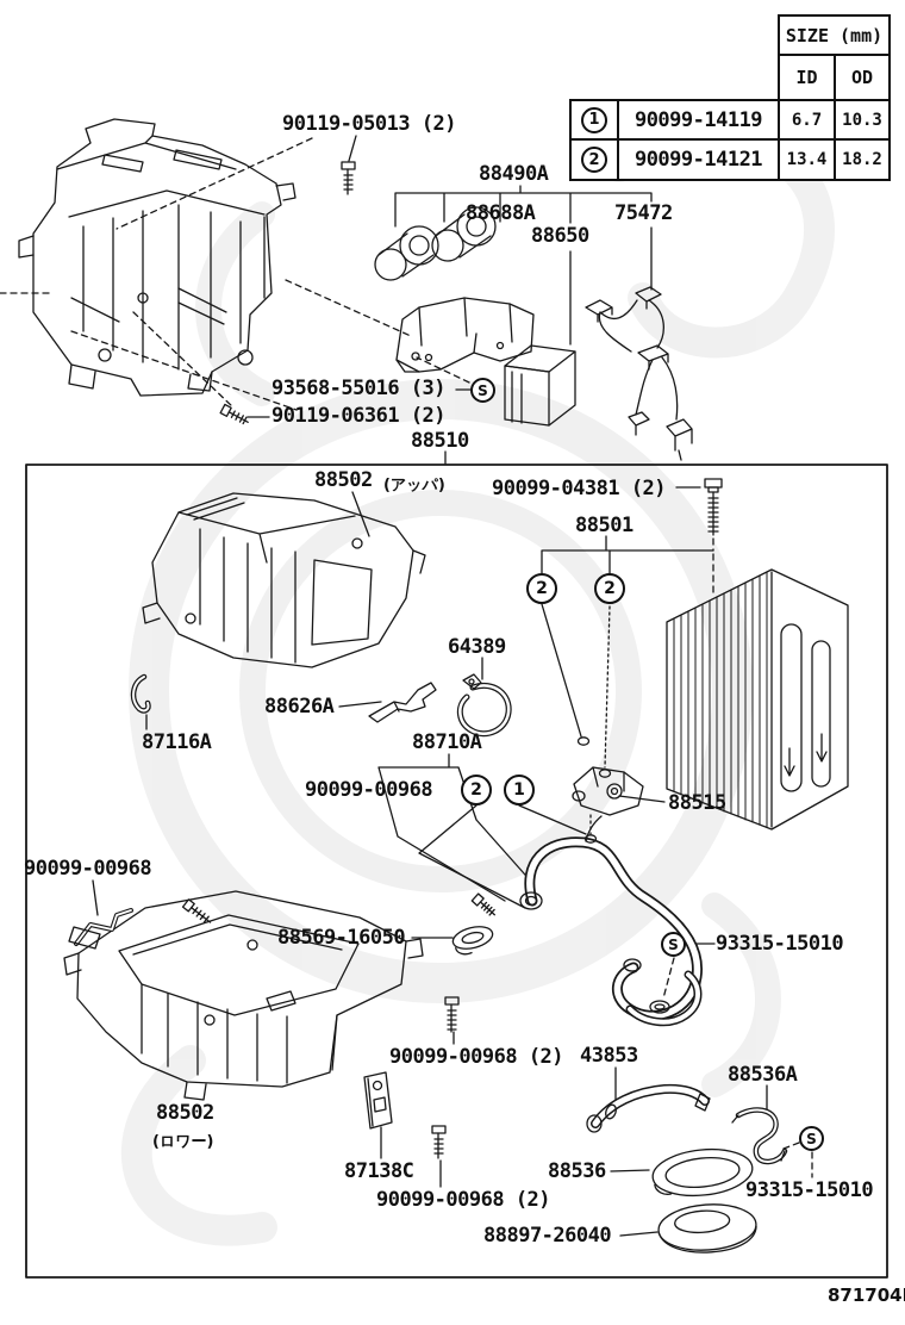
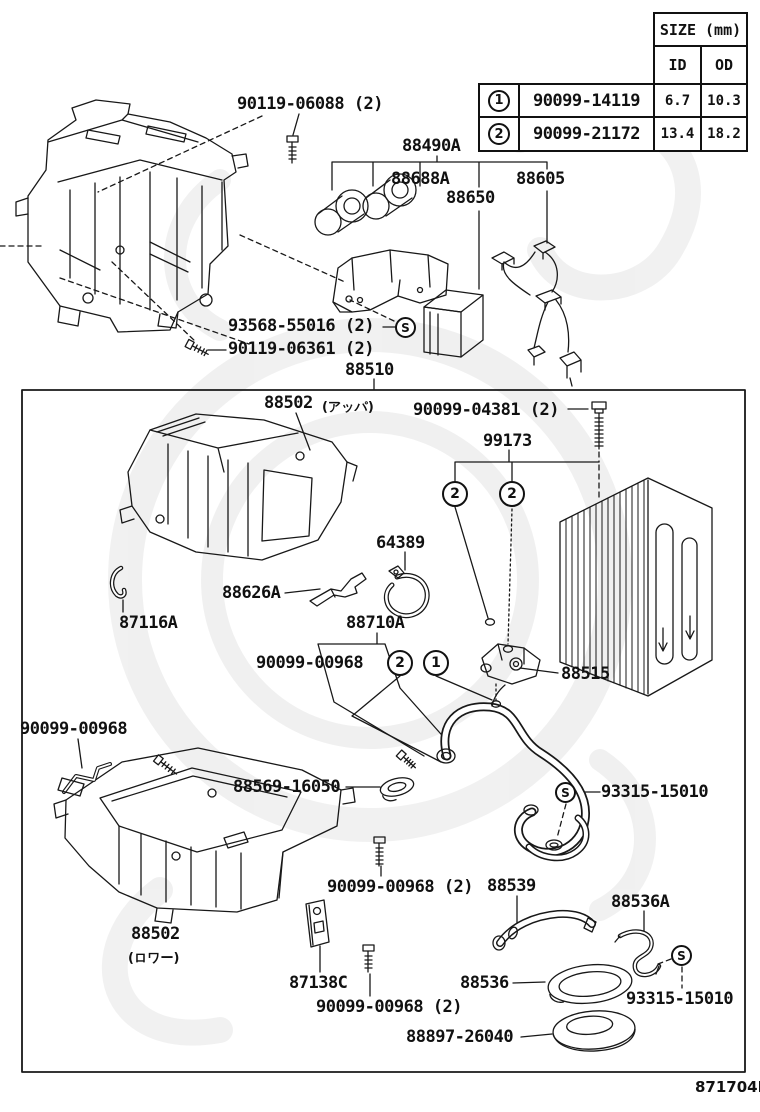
  SIZE (mm)
  ID
  OD
  1
  90099-14119
  6.7
  10.3
  2
- 90099-14121
+ 90099-21172
  13.4
  18.2
- 90119-05013 (2)
+ 90119-06088 (2)
  88490A
  88688A
  88650
- 75472
+ 88605
- 93568-55016 (3)
+ 93568-55016 (2)
  90119-06361 (2)
  88510
  88502
  (アッパ)
  90099-04381 (2)
- 88501
+ 99173
  64389
  88626A
  87116A
  88710A
  90099-00968
  88515
  90099-00968
  88569-16050
  93315-15010
  90099-00968 (2)
- 43853
+ 88539
  88536A
  88502
  (ロワー)
  87138C
  90099-00968 (2)
  88536
  93315-15010
  88897-26040
  S
  2
  2
  2
  1
  S
  S
  871704
